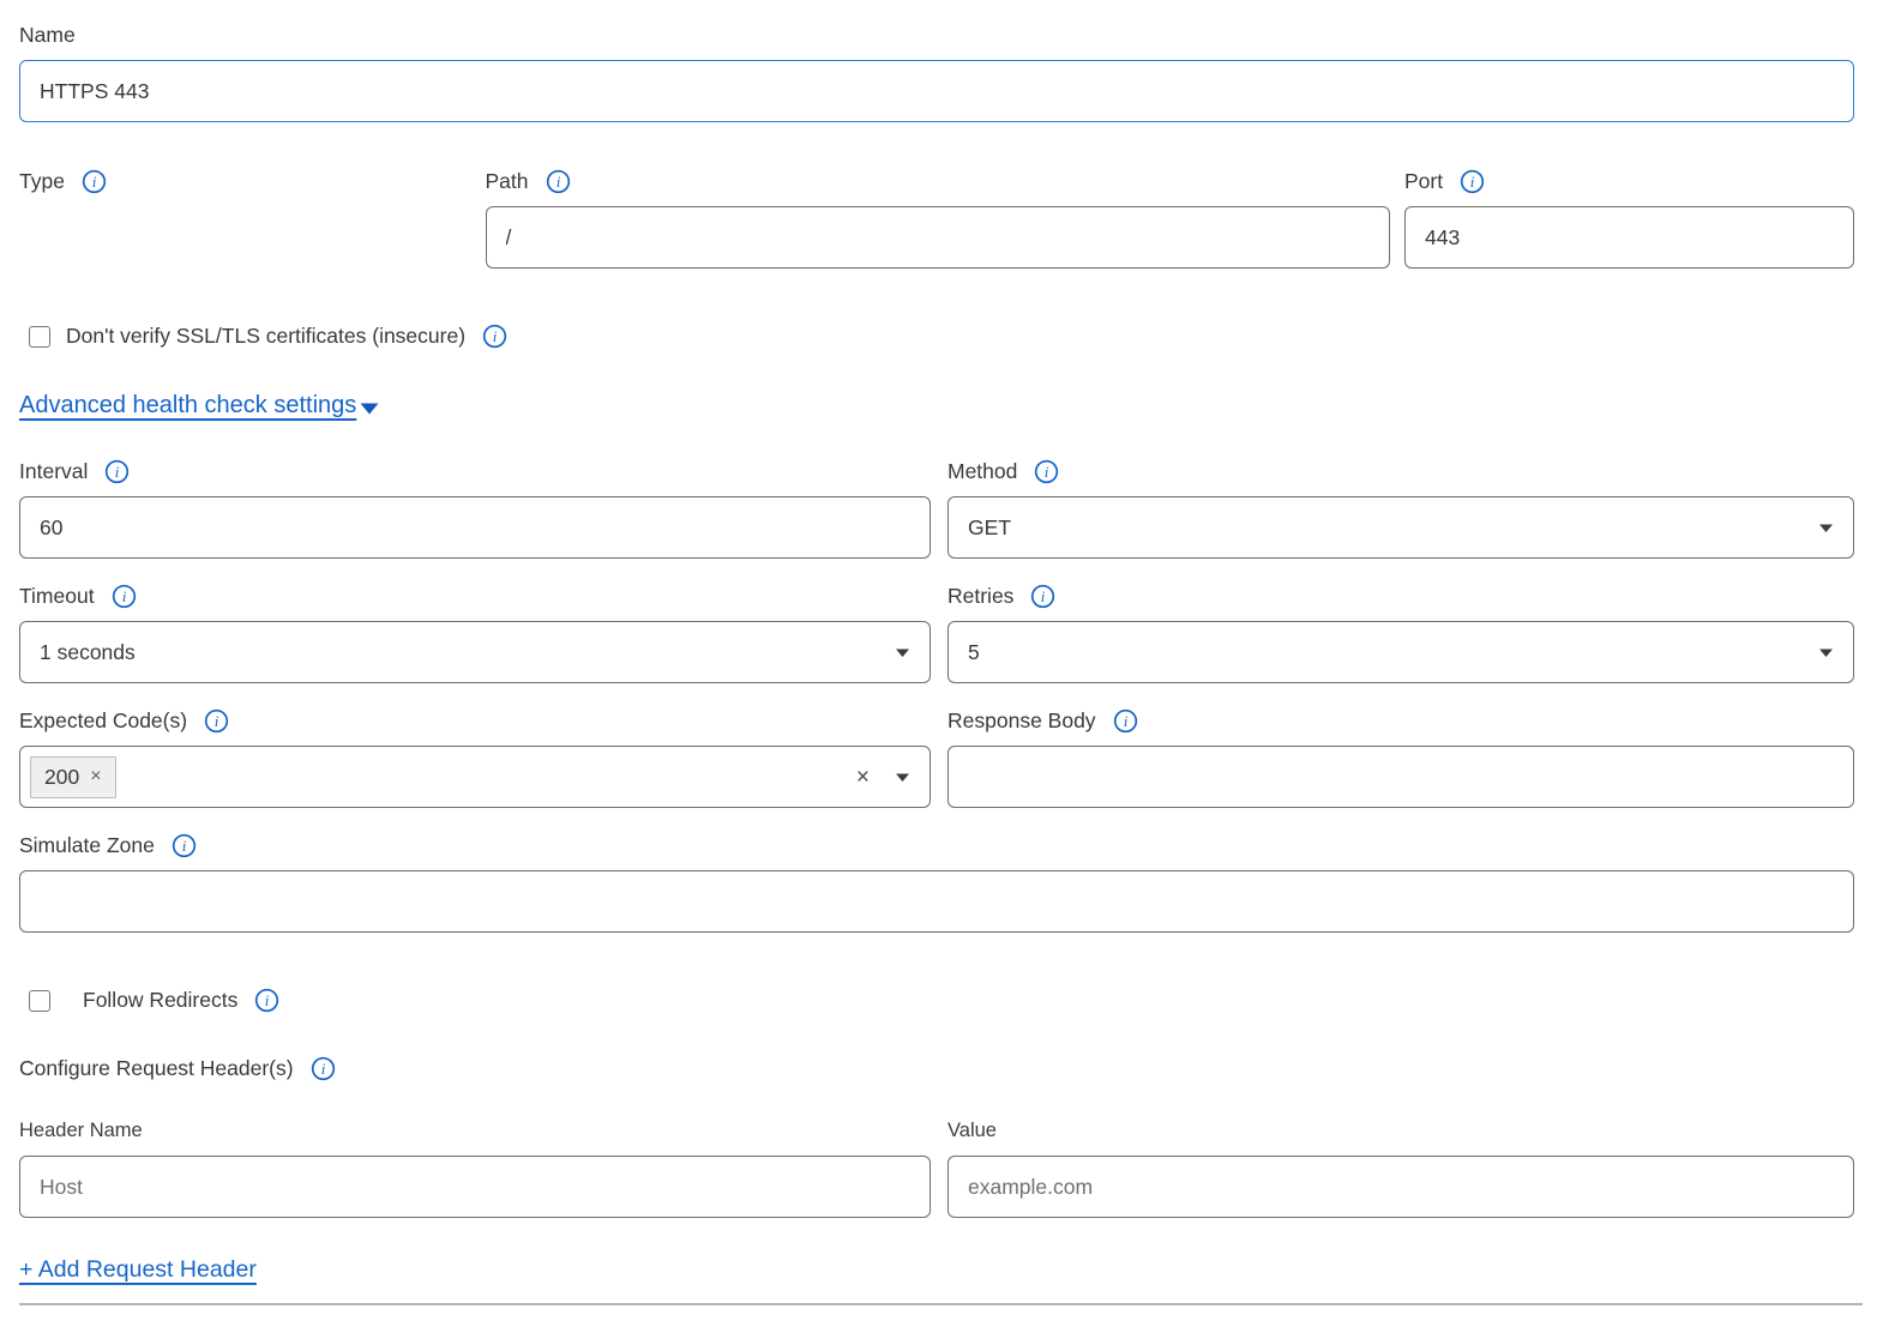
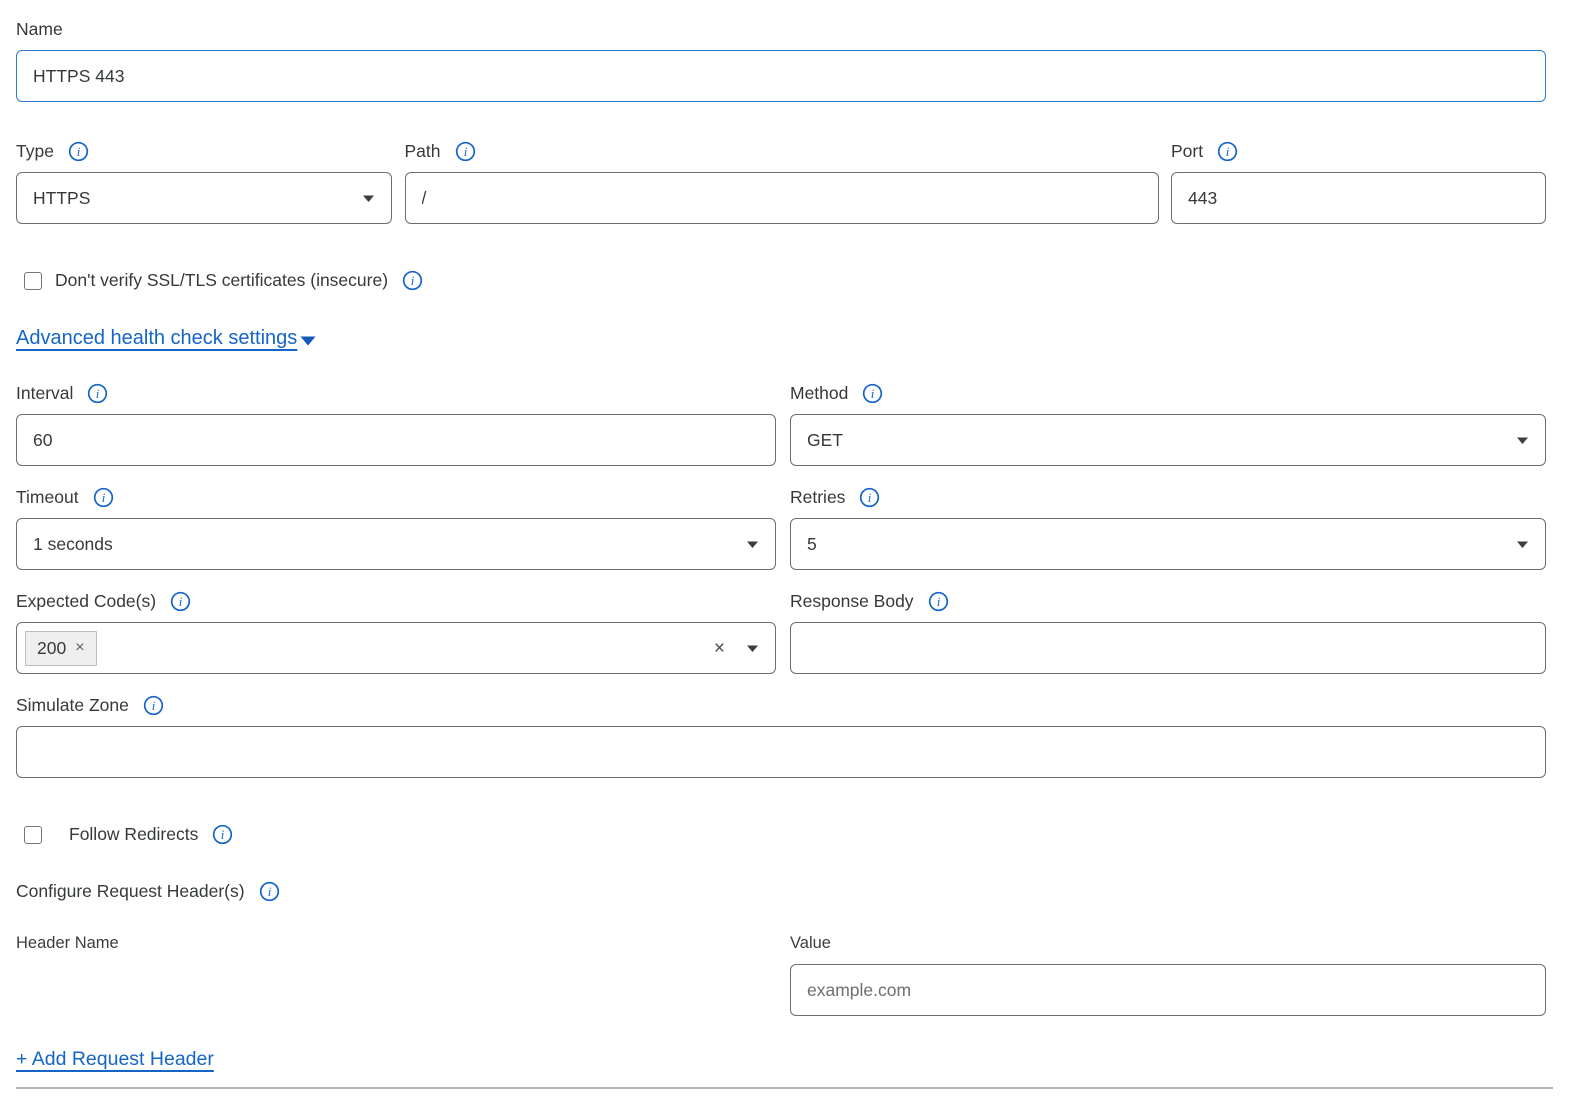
  Name
  HTTPS 443
  Type
  i
+ HTTPS
  Path
  i
  /
  Port
  i
  443
  Don't verify SSL/TLS certificates (insecure)
  i
  Advanced health check settings
  Interval
  i
  60
  Method
  i
  GET
  Timeout
  i
  1 seconds
  Retries
  i
  5
  Expected Code(s)
  i
  200
  ×
  ×
  Response Body
  i
  Simulate Zone
  i
  Follow Redirects
  i
  Configure Request Header(s)
  i
  Header Name
- Host
  Value
  example.com
  + Add Request Header
